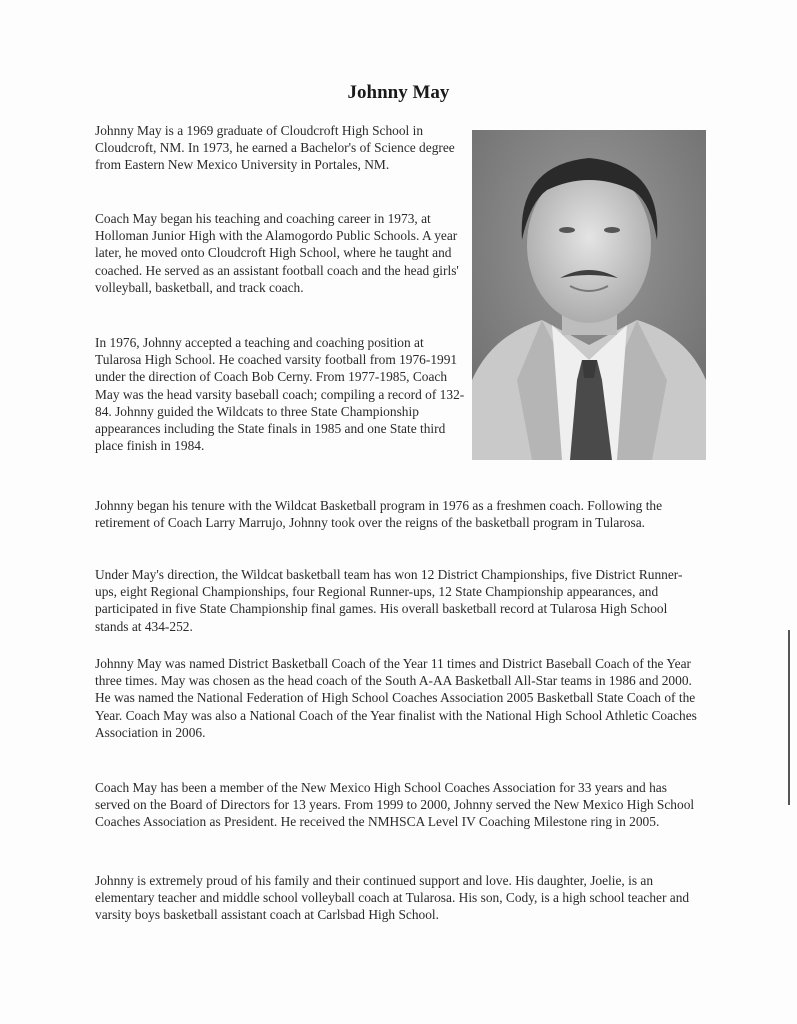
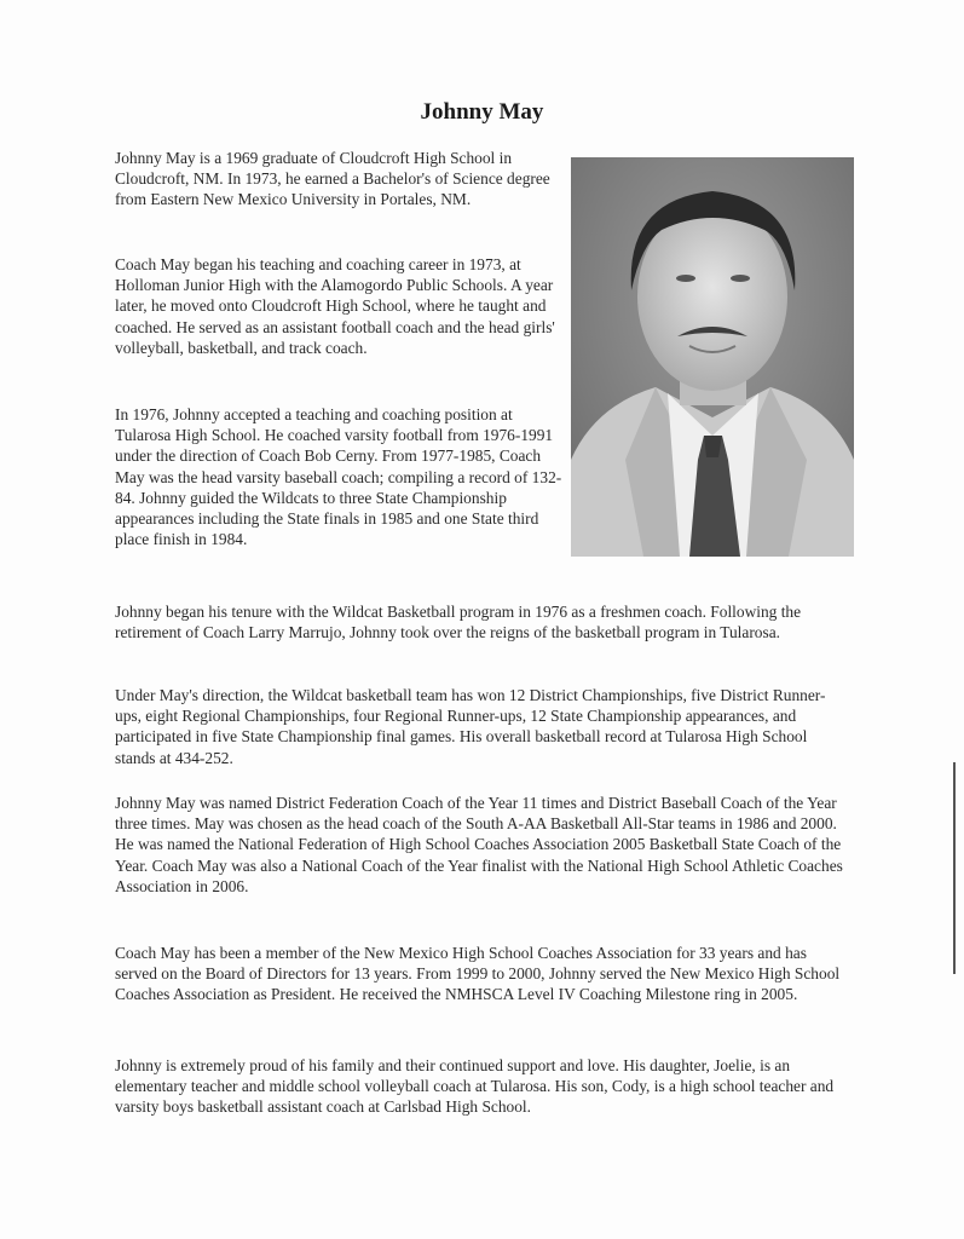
  Johnny May
  Johnny May is a 1969 graduate of Cloudcroft High School in Cloudcroft, NM. In 1973, he earned a Bachelor's of Science degree from Eastern New Mexico University in Portales, NM.
  Coach May began his teaching and coaching career in 1973, at Holloman Junior High with the Alamogordo Public Schools. A year later, he moved onto Cloudcroft High School, where he taught and coached. He served as an assistant football coach and the head girls' volleyball, basketball, and track coach.
  In 1976, Johnny accepted a teaching and coaching position at Tularosa High School. He coached varsity football from 1976-1991 under the direction of Coach Bob Cerny. From 1977-1985, Coach May was the head varsity baseball coach; compiling a record of 132-84. Johnny guided the Wildcats to three State Championship appearances including the State finals in 1985 and one State third place finish in 1984.
  Johnny began his tenure with the Wildcat Basketball program in 1976 as a freshmen coach. Following the retirement of Coach Larry Marrujo, Johnny took over the reigns of the basketball program in Tularosa.
  Under May's direction, the Wildcat basketball team has won 12 District Championships, five District Runner-ups, eight Regional Championships, four Regional Runner-ups, 12 State Championship appearances, and participated in five State Championship final games. His overall basketball record at Tularosa High School stands at 434-252.
- Johnny May was named District Basketball Coach of the Year 11 times and District Baseball Coach of the Year three times. May was chosen as the head coach of the South A-AA Basketball All-Star teams in 1986 and 2000. He was named the National Federation of High School Coaches Association 2005 Basketball State Coach of the Year. Coach May was also a National Coach of the Year finalist with the National High School Athletic Coaches Association in 2006.
+ Johnny May was named District Federation Coach of the Year 11 times and District Baseball Coach of the Year three times. May was chosen as the head coach of the South A-AA Basketball All-Star teams in 1986 and 2000. He was named the National Federation of High School Coaches Association 2005 Basketball State Coach of the Year. Coach May was also a National Coach of the Year finalist with the National High School Athletic Coaches Association in 2006.
  Coach May has been a member of the New Mexico High School Coaches Association for 33 years and has served on the Board of Directors for 13 years. From 1999 to 2000, Johnny served the New Mexico High School Coaches Association as President. He received the NMHSCA Level IV Coaching Milestone ring in 2005.
  Johnny is extremely proud of his family and their continued support and love. His daughter, Joelie, is an elementary teacher and middle school volleyball coach at Tularosa. His son, Cody, is a high school teacher and varsity boys basketball assistant coach at Carlsbad High School.
